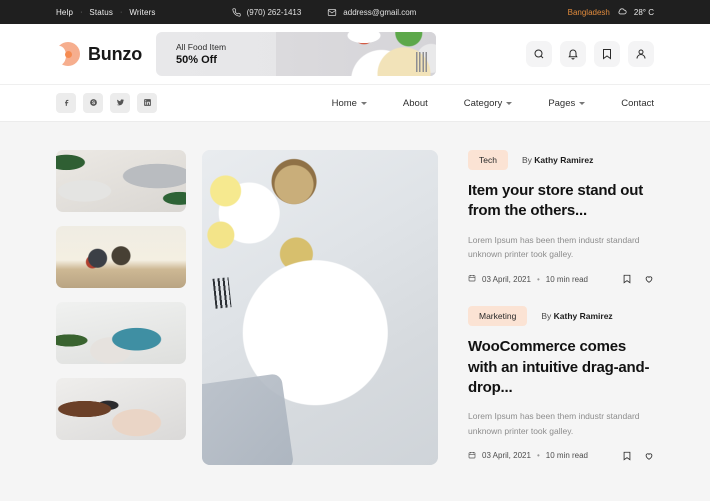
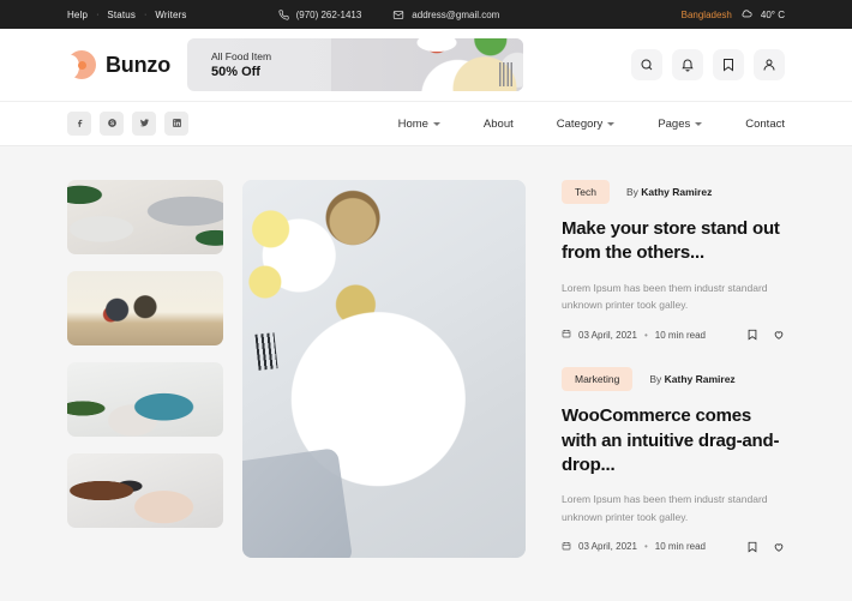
  Help
  Status
  Writers
  (970) 262-1413
  address@gmail.com
  Bangladesh
- 28° C
+ 40° C
  Bunzo
  All Food Item
  50% Off
  Home
  About
  Category
  Pages
  Contact
  Tech
  By Kathy Ramirez
- Item your store stand out from the others...
+ Make your store stand out from the others...
  Lorem Ipsum has been them industr standard unknown printer took galley.
  03 April, 2021
  •
  10 min read
  Marketing
  By Kathy Ramirez
  WooCommerce comes with an intuitive drag-and-drop...
  Lorem Ipsum has been them industr standard unknown printer took galley.
  03 April, 2021
  •
  10 min read
